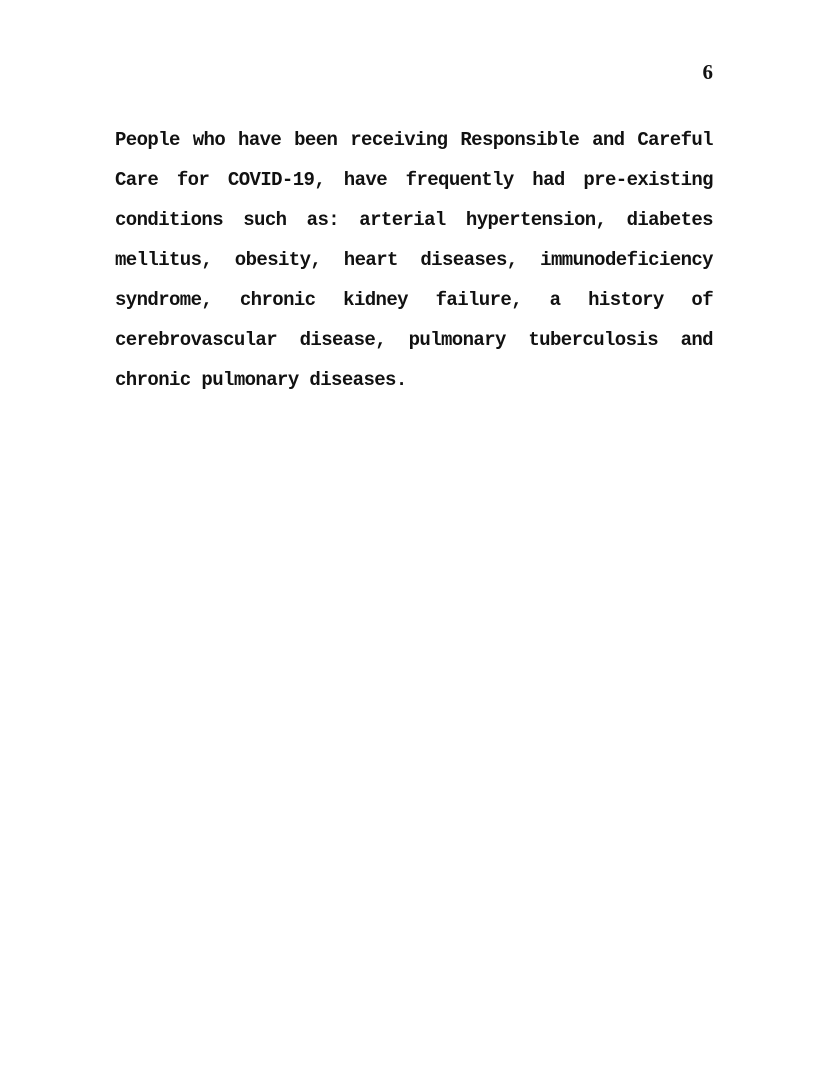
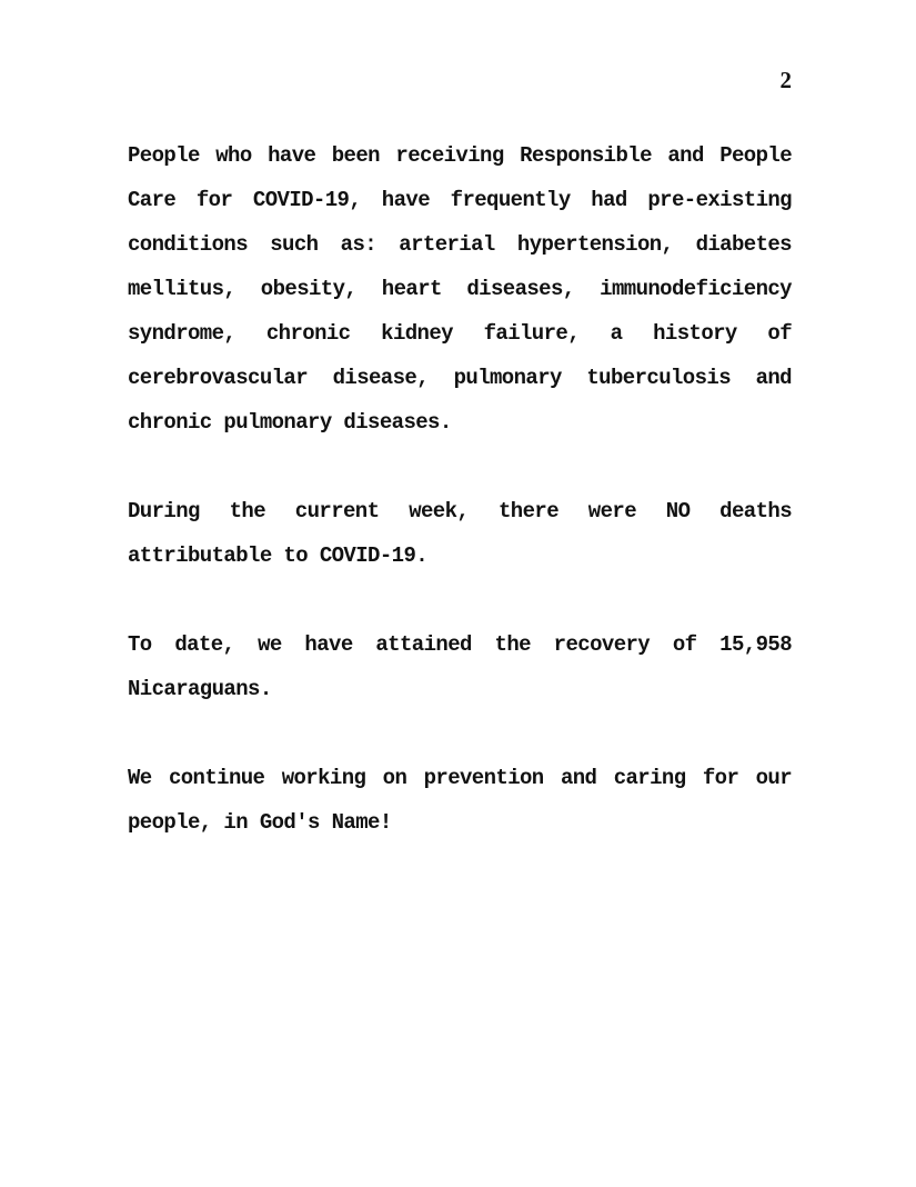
- 6
+ 2
- People who have been receiving Responsible and Careful Care for COVID-19, have frequently had pre-existing conditions such as: arterial hypertension, diabetes mellitus, obesity, heart diseases, immunodeficiency syndrome, chronic kidney failure, a history of cerebrovascular disease, pulmonary tuberculosis and chronic pulmonary diseases.
+ People who have been receiving Responsible and People Care for COVID-19, have frequently had pre-existing conditions such as: arterial hypertension, diabetes mellitus, obesity, heart diseases, immunodeficiency syndrome, chronic kidney failure, a history of cerebrovascular disease, pulmonary tuberculosis and chronic pulmonary diseases.
+ During the current week, there were NO deaths attributable to COVID-19.
+ To date, we have attained the recovery of 15,958 Nicaraguans.
+ We continue working on prevention and caring for our people, in God's Name!
